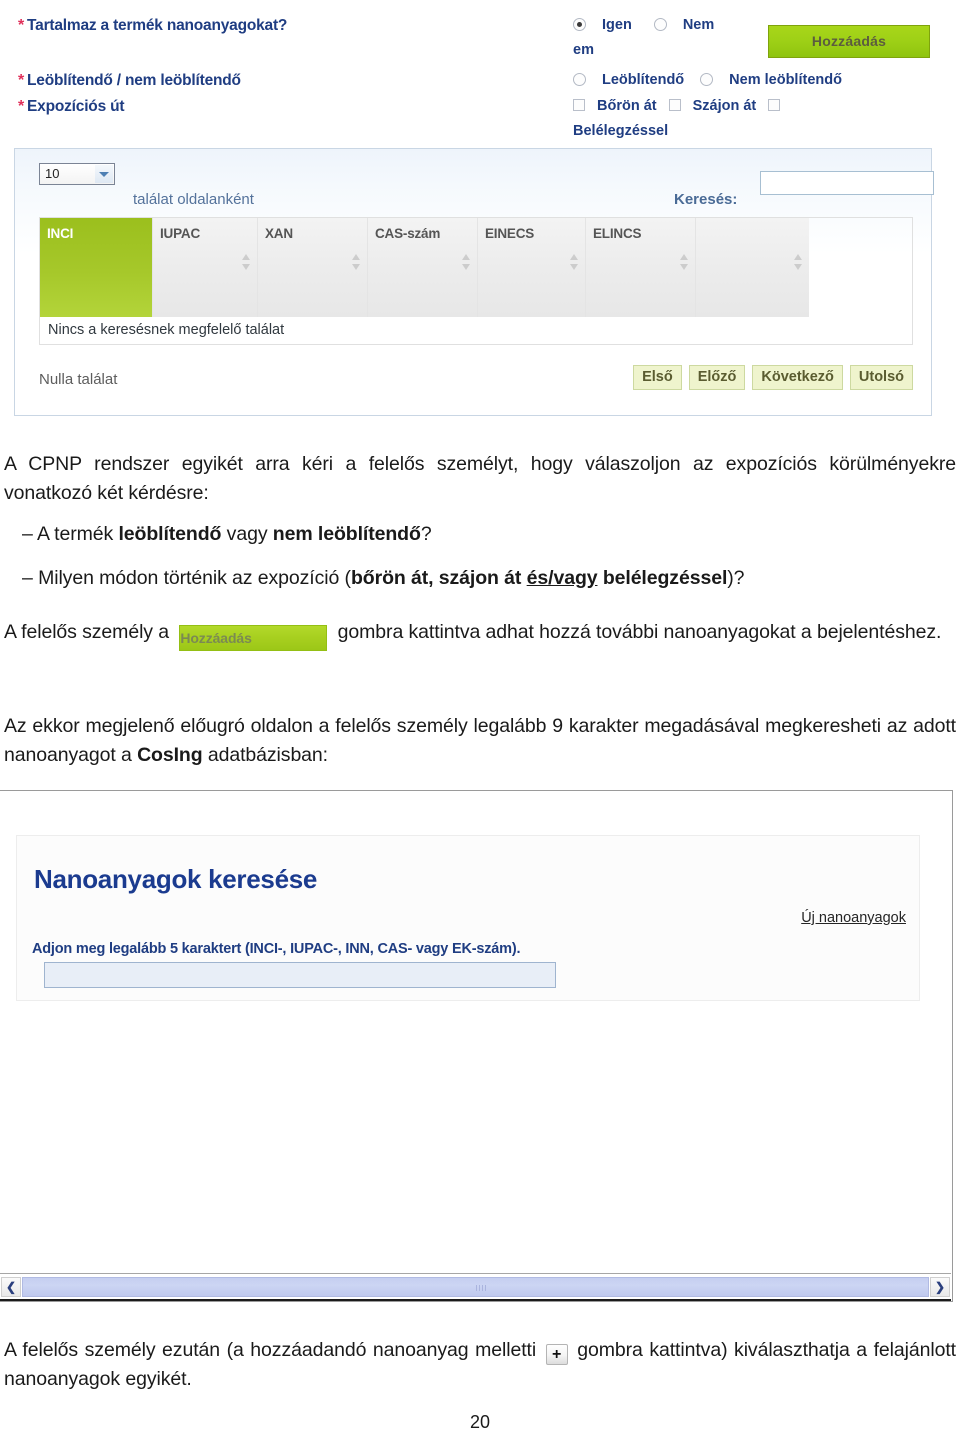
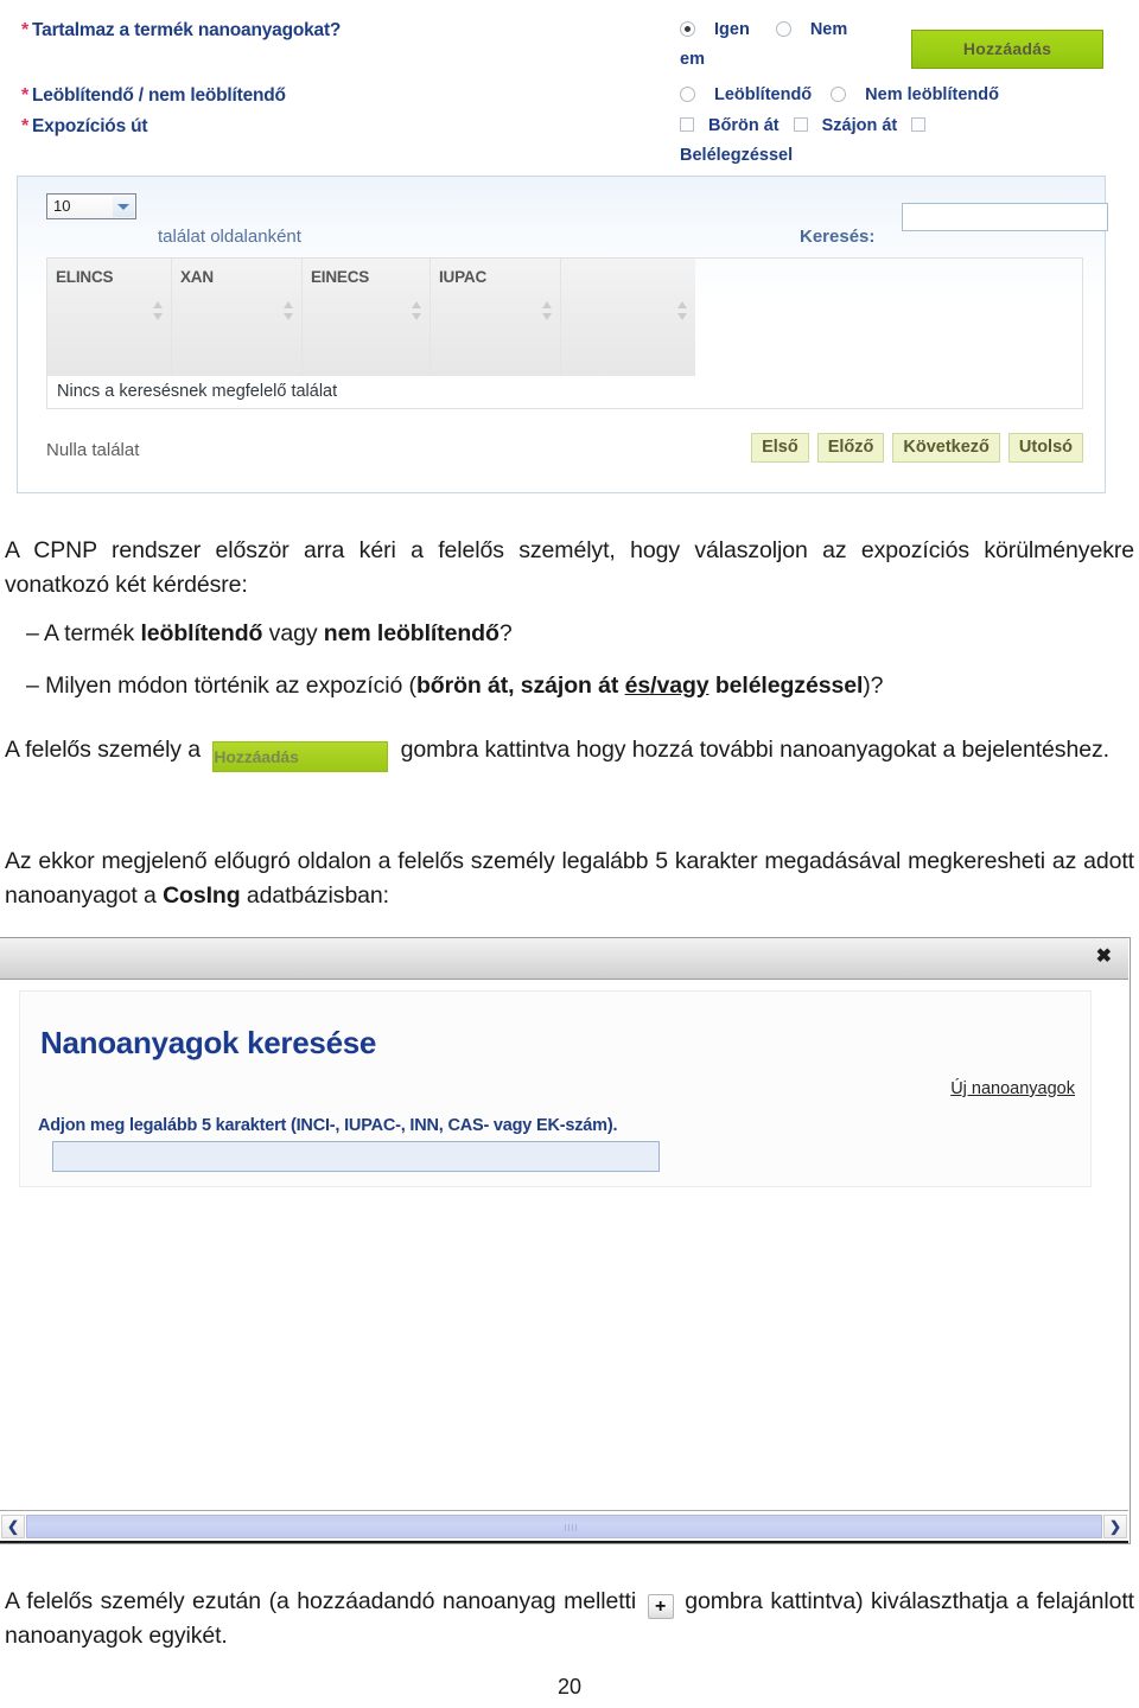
  * Tartalmaz a termék nanoanyagokat?
  * Leöblítendő / nem leöblítendő
  * Expozíciós út
  Igen Nem
  em
  Leöblítendő Nem leöblítendő
  Bőrön át Szájon át
  Belélegzéssel
  Hozzáadás
  10
  találat oldalanként
  Keresés:
- INCI
- IUPAC
+ ELINCS
  XAN
- CAS-szám
  EINECS
- ELINCS
+ IUPAC
  Nincs a keresésnek megfelelő találat
  Nulla találat
  Első
  Előző
  Következő
  Utolsó
- A CPNP rendszer egyikét arra kéri a felelős személyt, hogy válaszoljon az expozíciós körülményekre vonatkozó két kérdésre:
+ A CPNP rendszer először arra kéri a felelős személyt, hogy válaszoljon az expozíciós körülményekre vonatkozó két kérdésre:
  – A termék leöblítendő vagy nem leöblítendő?
  – Milyen módon történik az expozíció (bőrön át, szájon át és/vagy belélegzéssel)?
- A felelős személy a Hozzáadás gombra kattintva adhat hozzá további nanoanyagokat a bejelentéshez.
+ A felelős személy a Hozzáadás gombra kattintva hogy hozzá további nanoanyagokat a bejelentéshez.
- Az ekkor megjelenő előugró oldalon a felelős személy legalább 9 karakter megadásával megkeresheti az adott nanoanyagot a CosIng adatbázisban:
+ Az ekkor megjelenő előugró oldalon a felelős személy legalább 5 karakter megadásával megkeresheti az adott nanoanyagot a CosIng adatbázisban:
  A felelős személy ezután (a hozzáadandó nanoanyag melletti + gombra kattintva) kiválaszthatja a felajánlott nanoanyagok egyikét.
+ ✖
  Nanoanyagok keresése
  Új nanoanyagok
  Adjon meg legalább 5 karaktert (INCI-, IUPAC-, INN, CAS- vagy EK-szám).
  ❮
  ❯
  20
